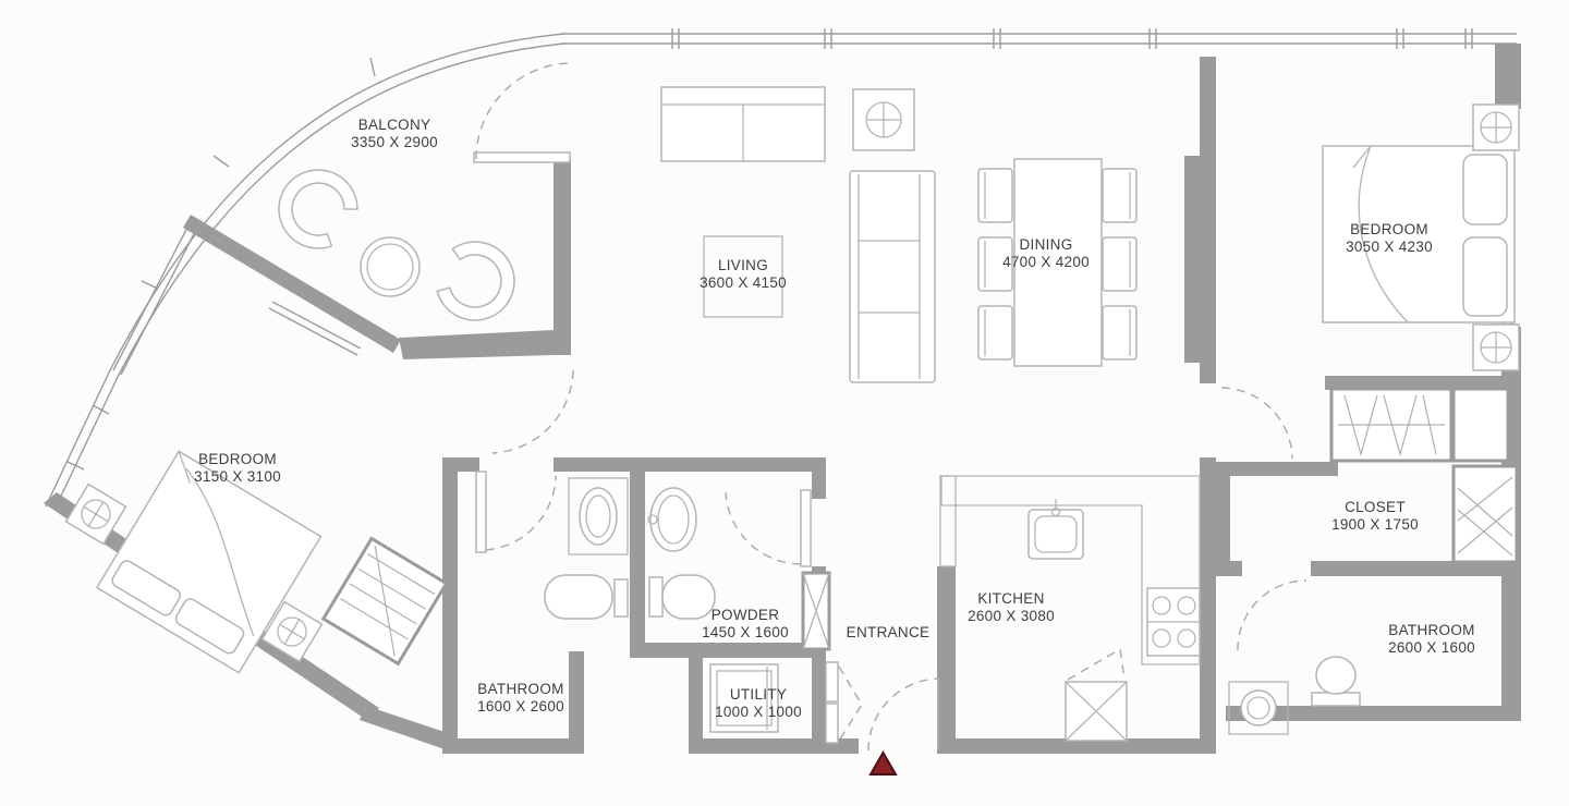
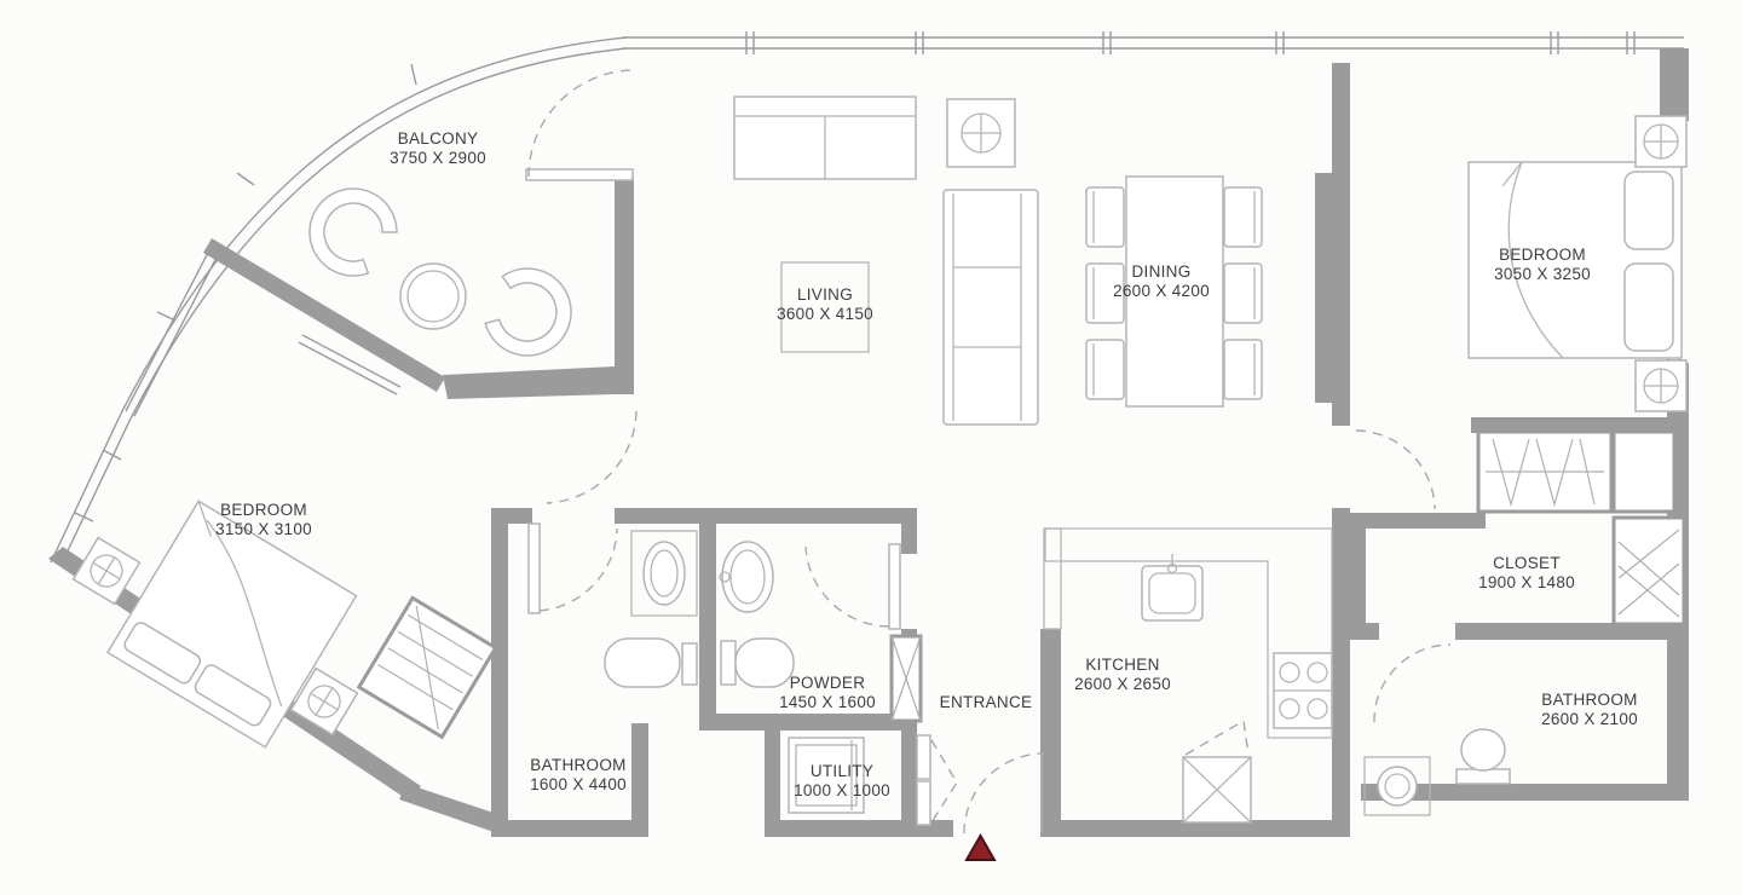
  BALCONY
- 3350 X 2900
+ 3750 X 2900
  LIVING
  3600 X 4150
  DINING
- 4700 X 4200
+ 2600 X 4200
  BEDROOM
- 3050 X 4230
+ 3050 X 3250
  BEDROOM
  3150 X 3100
  CLOSET
- 1900 X 1750
+ 1900 X 1480
  KITCHEN
- 2600 X 3080
+ 2600 X 2650
  POWDER
  1450 X 1600
  ENTRANCE
  BATHROOM
- 1600 X 2600
+ 1600 X 4400
  UTILITY
  1000 X 1000
  BATHROOM
- 2600 X 1600
+ 2600 X 2100
